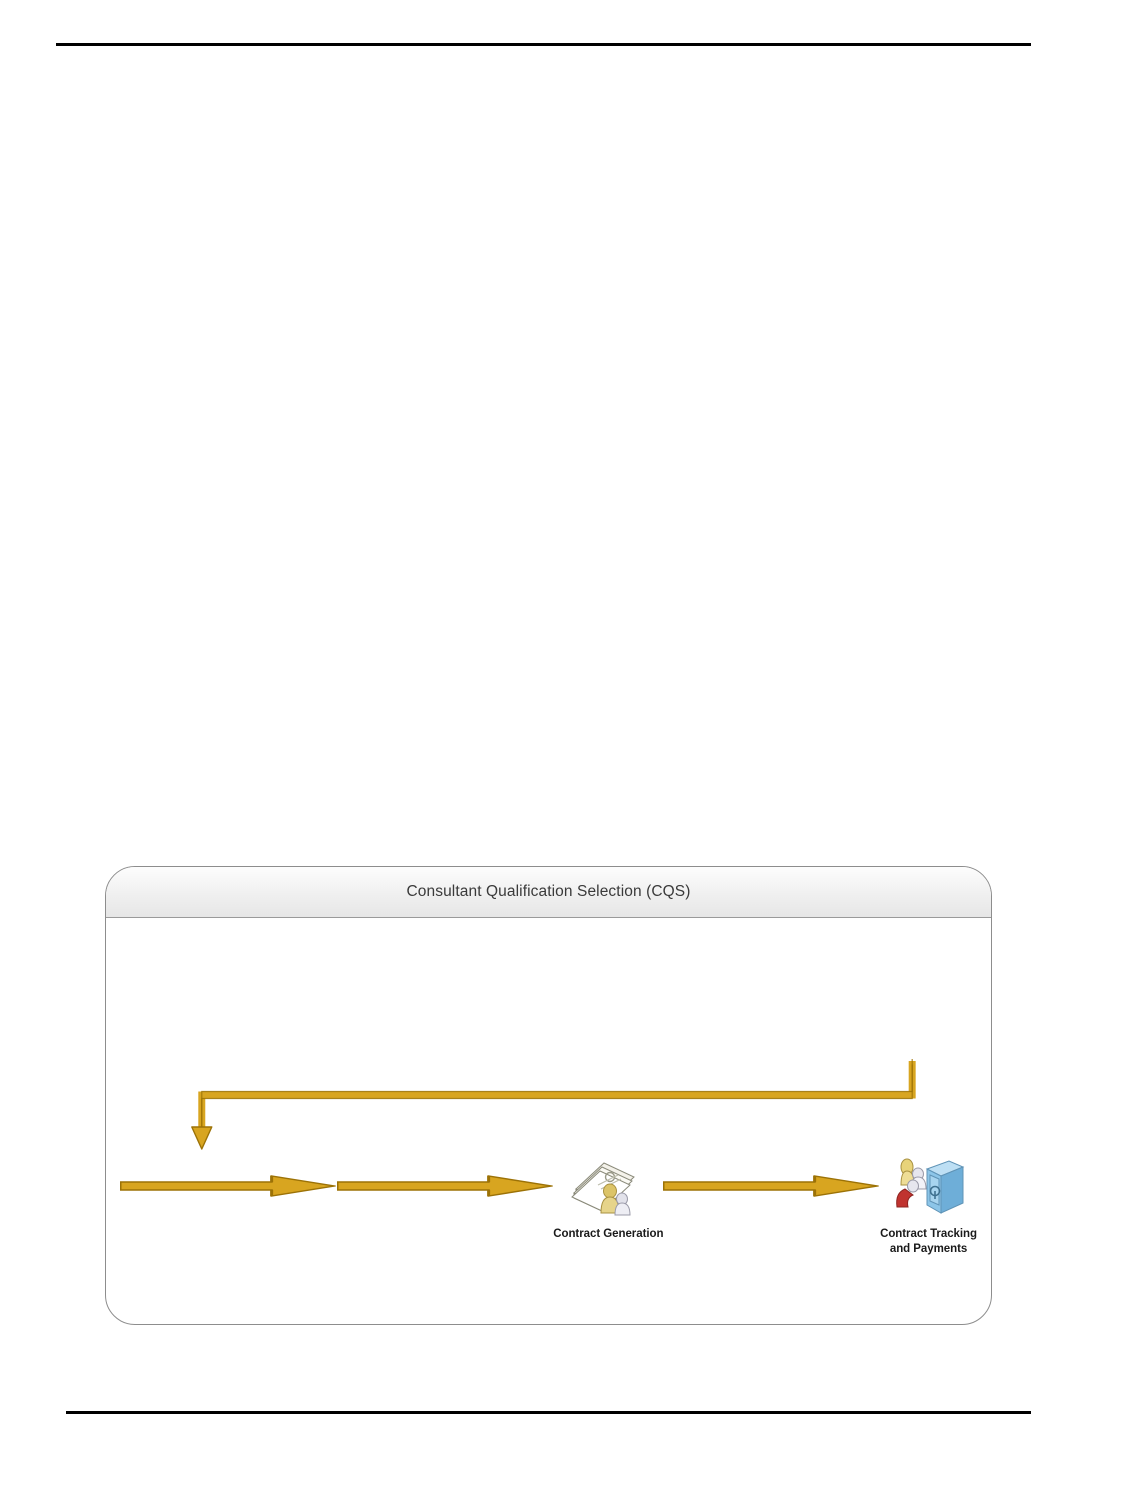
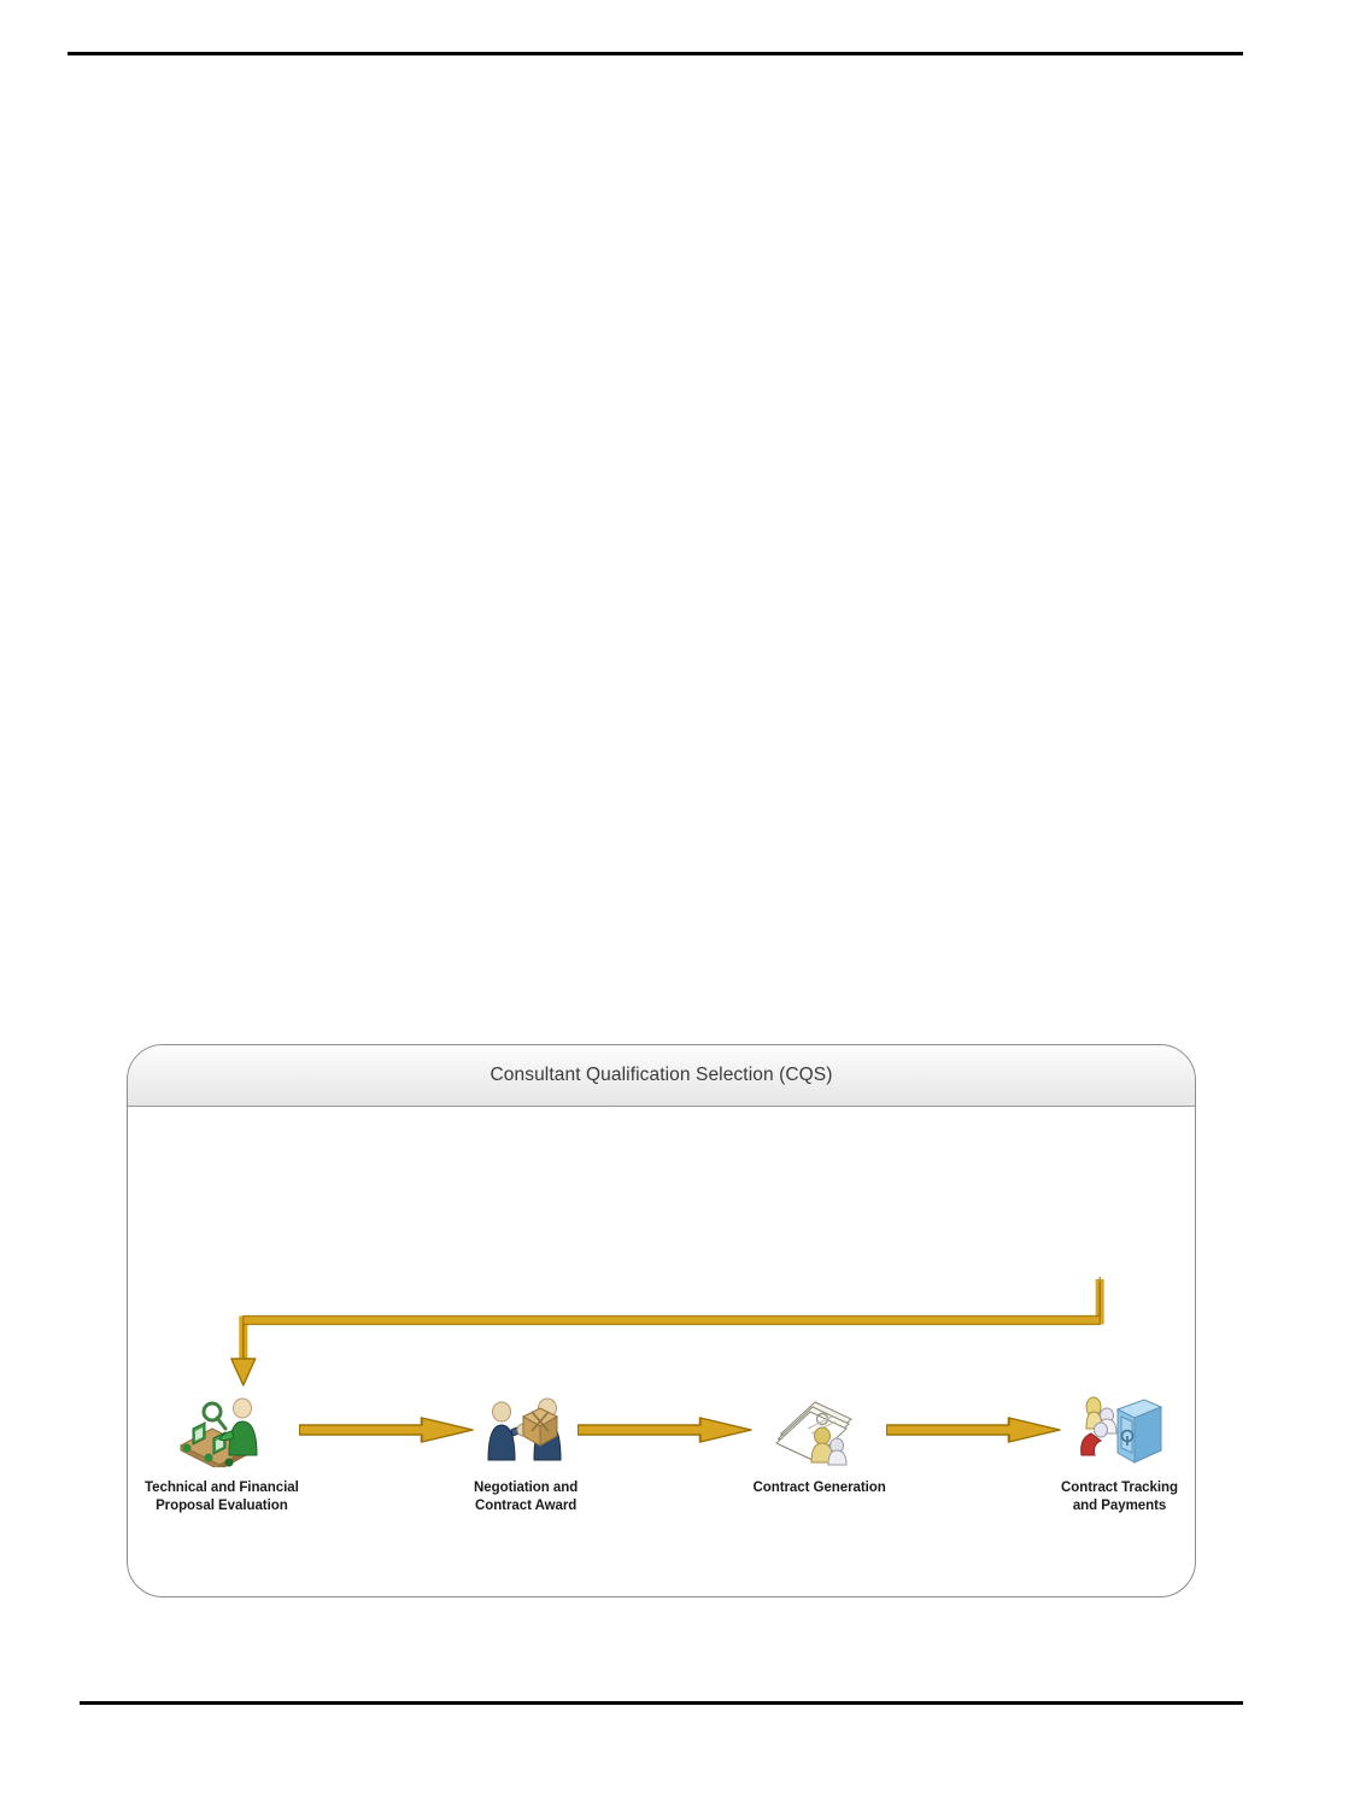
  Consultant Qualification Selection (CQS)
+ Technical and Financial
+ Proposal Evaluation
+ Negotiation and
+ Contract Award
  Contract Generation
  Contract Tracking
  and Payments
